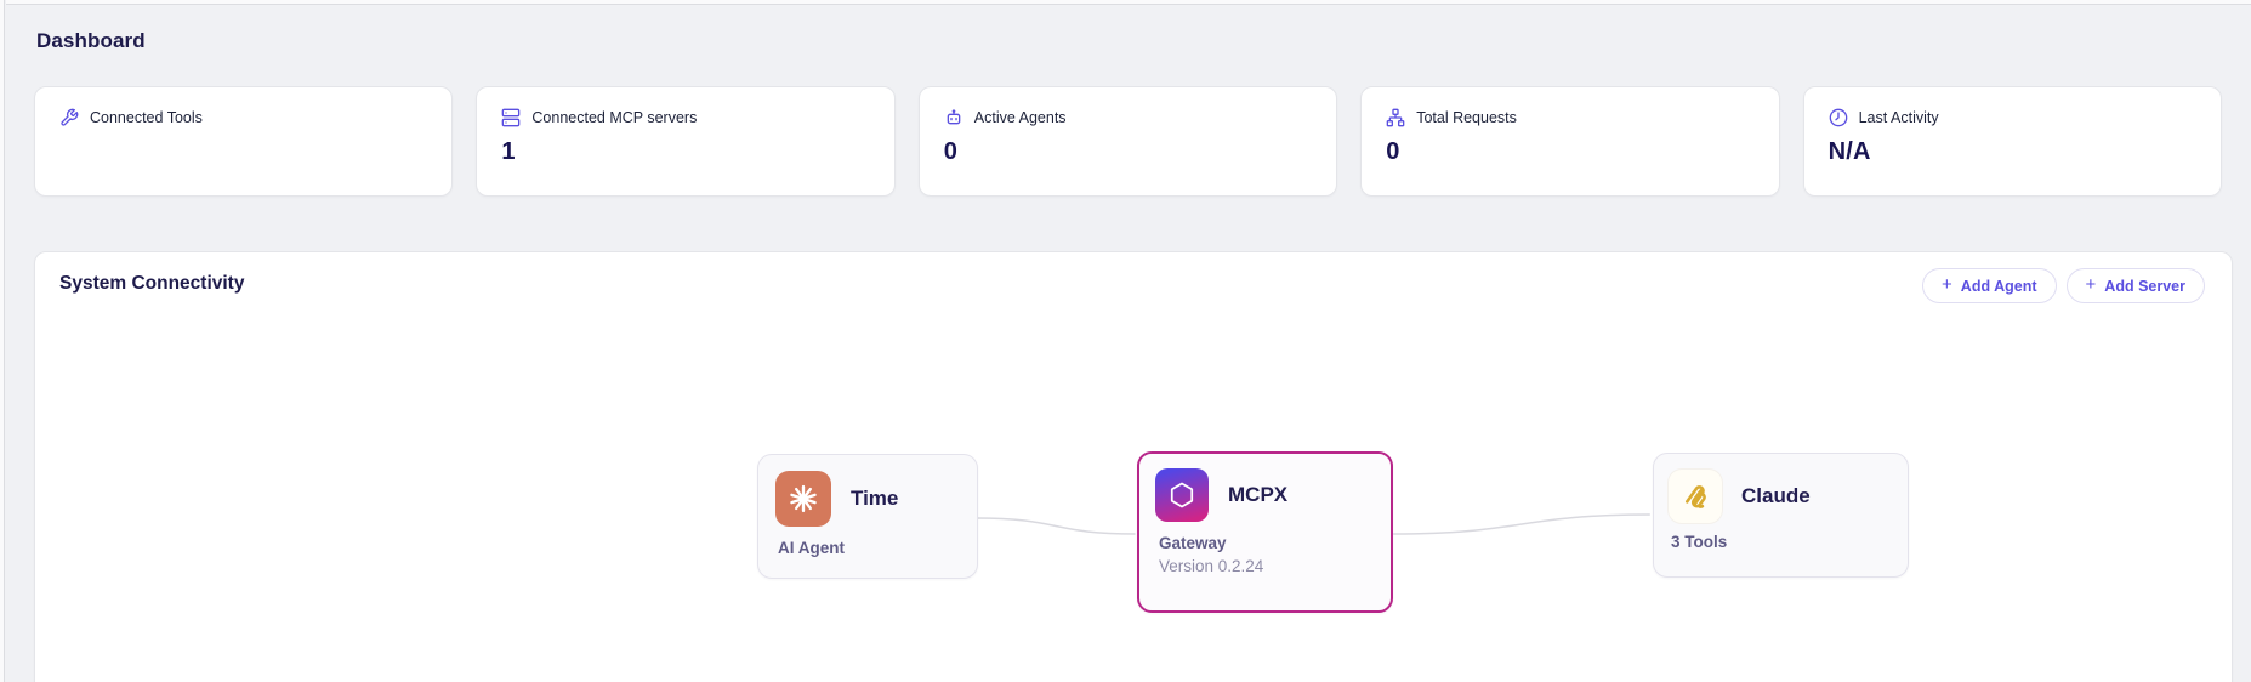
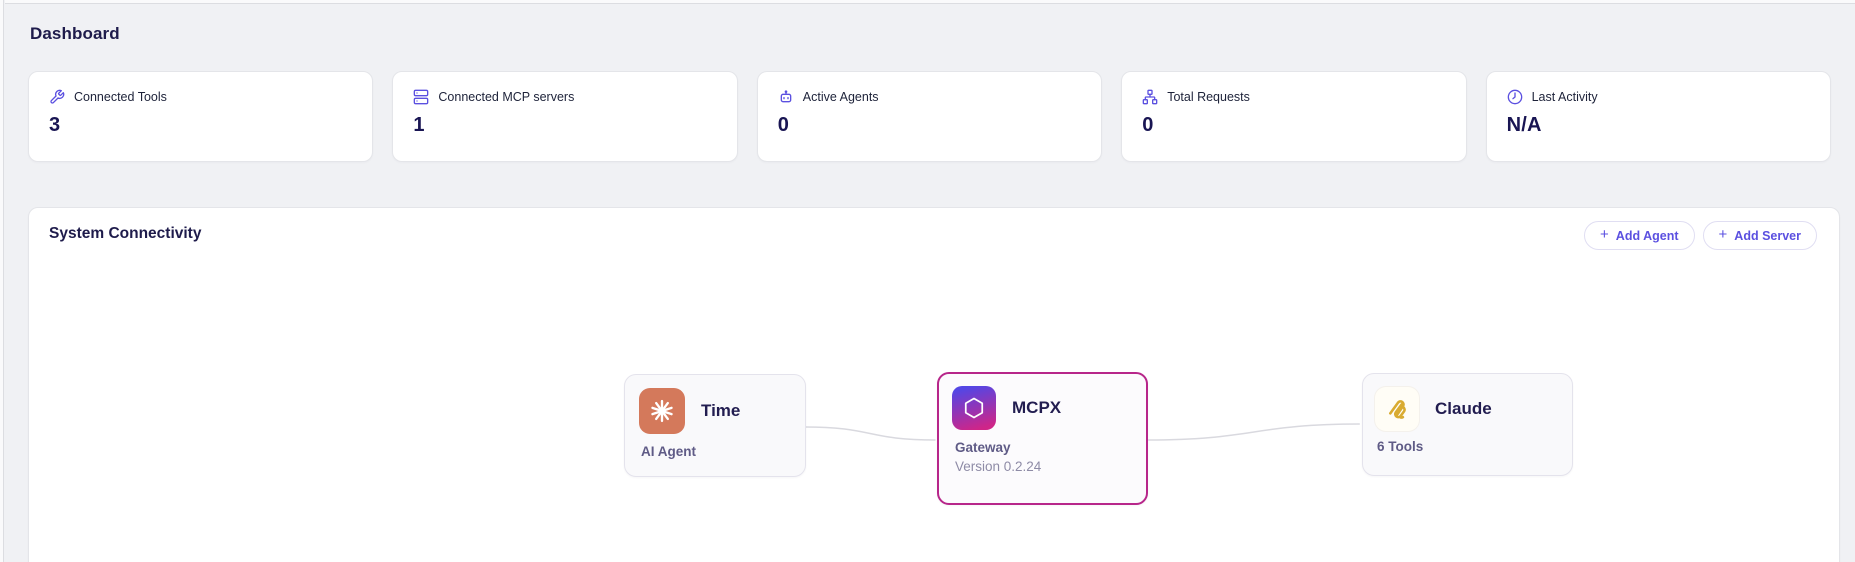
  Dashboard
  Connected Tools
+ 3
  Connected MCP servers
  1
  Active Agents
  0
  Total Requests
  0
  Last Activity
  N/A
  System Connectivity
  +
  Add Agent
  +
  Add Server
  Time
  AI Agent
  MCPX
  Gateway
  Version 0.2.24
  Claude
- 3 Tools
+ 6 Tools
